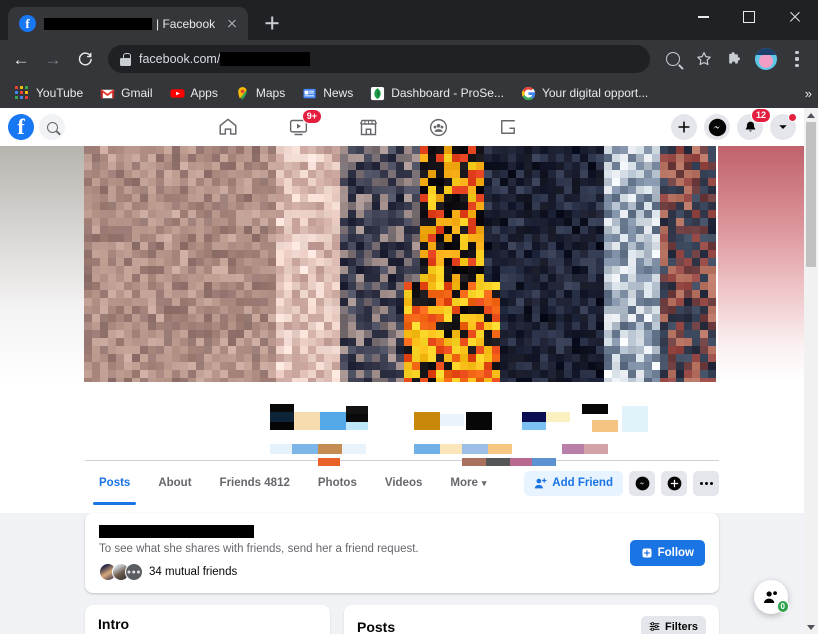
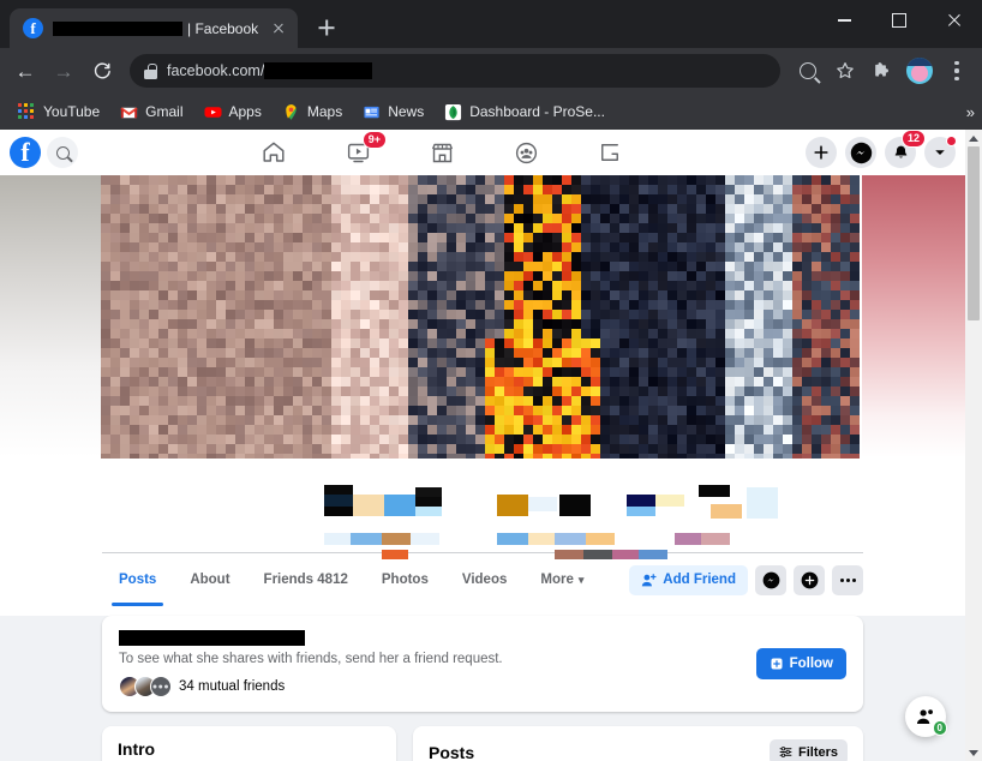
  f
  | Facebook
  ←
  →
  facebook.com/
  YouTube
  Gmail
  Apps
  Maps
  News
  Dashboard - ProSe...
- Your digital opport...
  »
  f
  9+
  12
  Posts
  About
  Friends 4812
  Photos
  Videos
  More
  ▾
  Add Friend
  To see what she shares with friends, send her a friend request.
  34 mutual friends
  Follow
  Intro
  Posts
  Filters
  0
